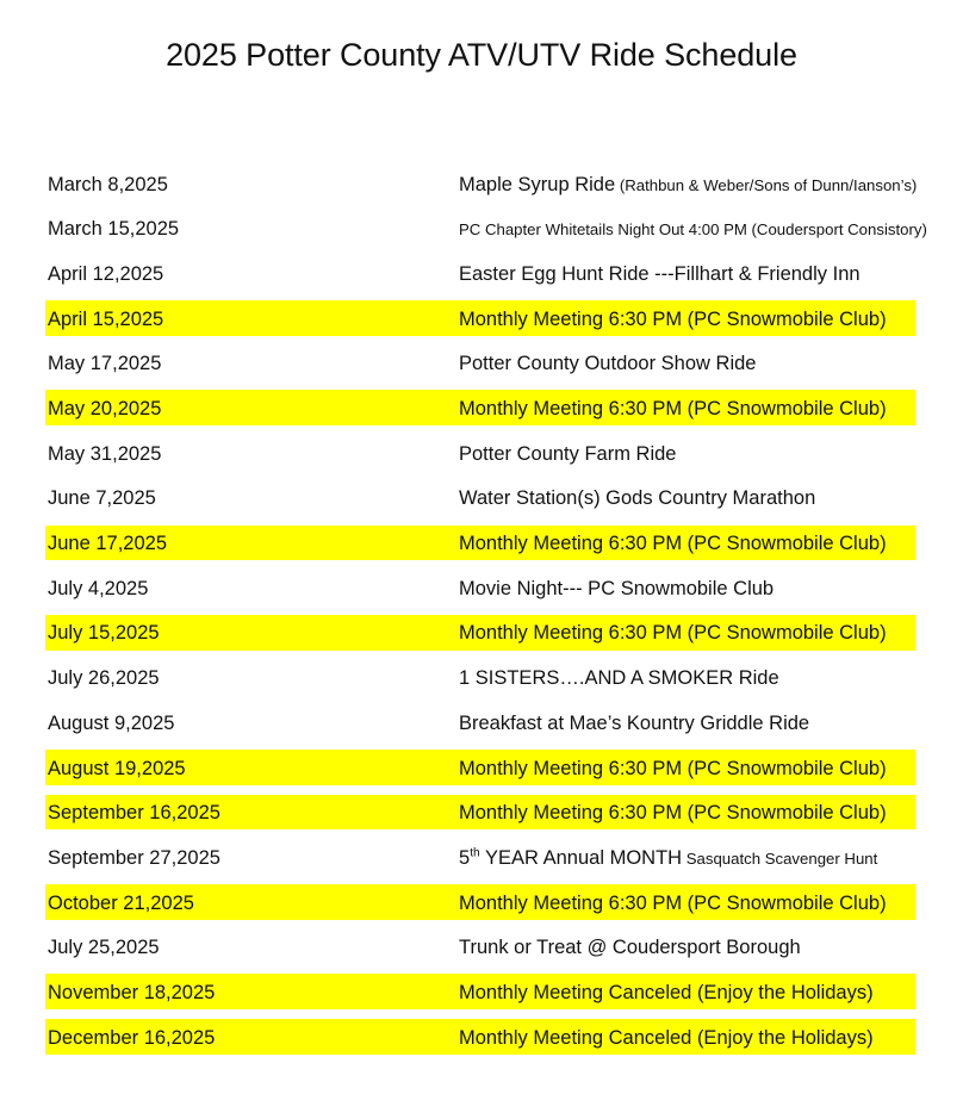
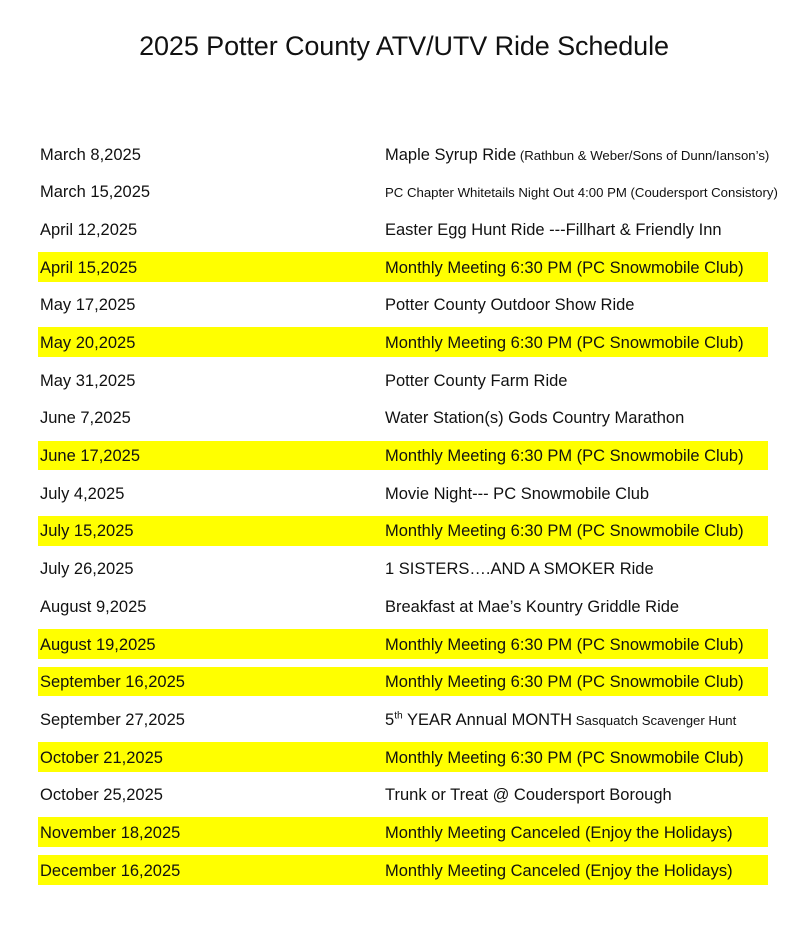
  2025 Potter County ATV/UTV Ride Schedule
  March 8,2025
  Maple Syrup Ride (Rathbun & Weber/Sons of Dunn/Ianson’s)
  March 15,2025
  PC Chapter Whitetails Night Out 4:00 PM (Coudersport Consistory)
  April 12,2025
  Easter Egg Hunt Ride ---Fillhart & Friendly Inn
  April 15,2025
  Monthly Meeting 6:30 PM (PC Snowmobile Club)
  May 17,2025
  Potter County Outdoor Show Ride
  May 20,2025
  Monthly Meeting 6:30 PM (PC Snowmobile Club)
  May 31,2025
  Potter County Farm Ride
  June 7,2025
  Water Station(s) Gods Country Marathon
  June 17,2025
  Monthly Meeting 6:30 PM (PC Snowmobile Club)
  July 4,2025
  Movie Night--- PC Snowmobile Club
  July 15,2025
  Monthly Meeting 6:30 PM (PC Snowmobile Club)
  July 26,2025
  1 SISTERS….AND A SMOKER Ride
  August 9,2025
  Breakfast at Mae’s Kountry Griddle Ride
  August 19,2025
  Monthly Meeting 6:30 PM (PC Snowmobile Club)
  September 16,2025
  Monthly Meeting 6:30 PM (PC Snowmobile Club)
  September 27,2025
  5th YEAR Annual MONTH Sasquatch Scavenger Hunt
  October 21,2025
  Monthly Meeting 6:30 PM (PC Snowmobile Club)
- July 25,2025
+ October 25,2025
  Trunk or Treat @ Coudersport Borough
  November 18,2025
  Monthly Meeting Canceled (Enjoy the Holidays)
  December 16,2025
  Monthly Meeting Canceled (Enjoy the Holidays)
